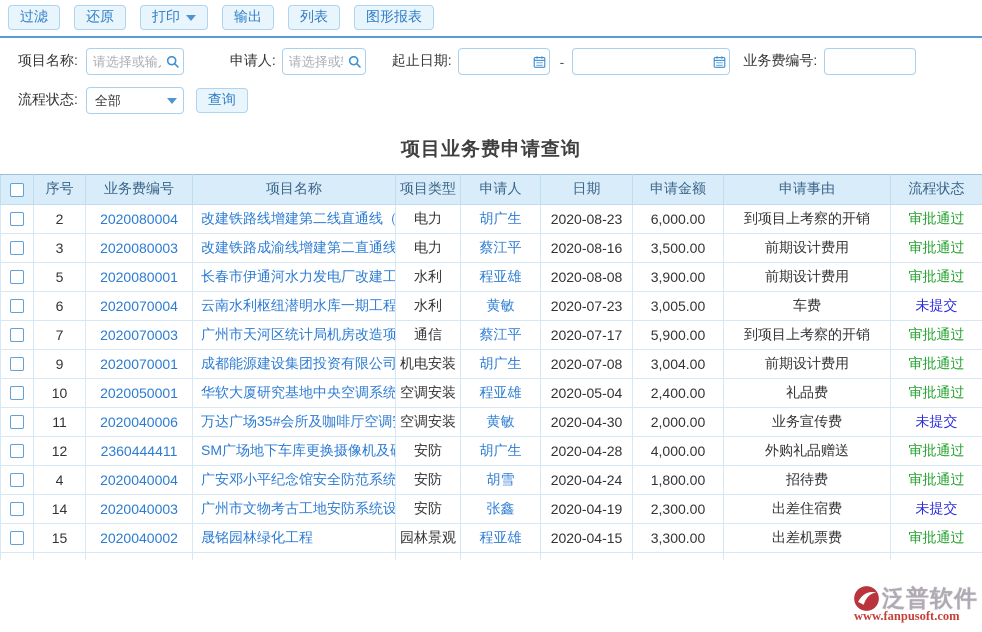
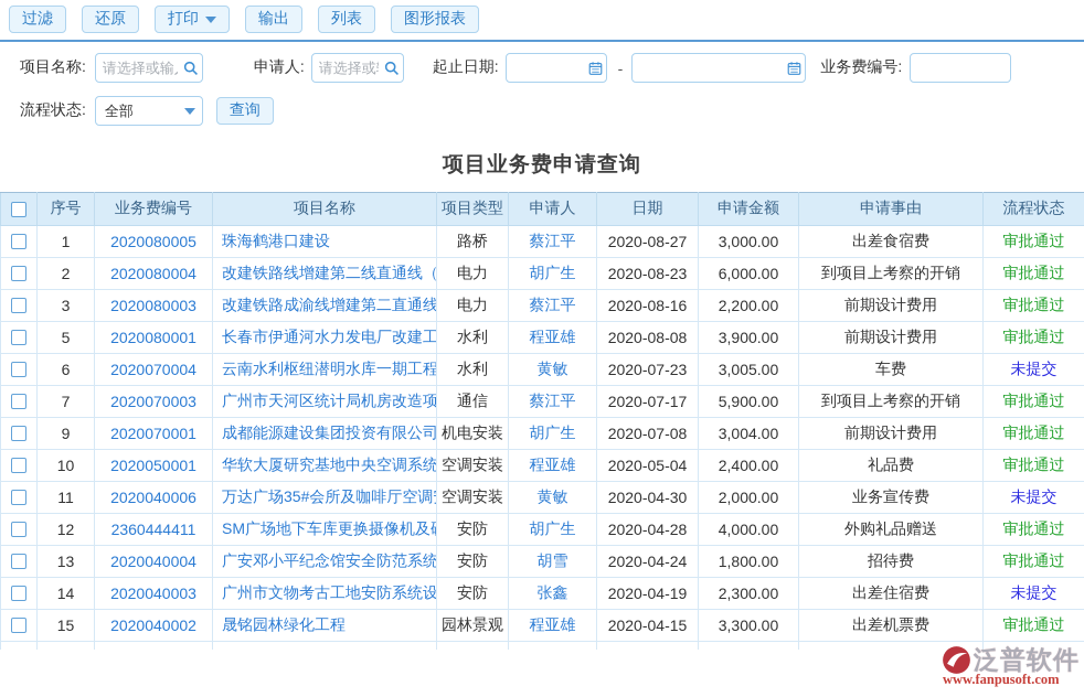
  过滤
  还原
  打印
  输出
  列表
  图形报表
  项目名称:
  请选择或输
  申请人:
  起止日期:
  -
  业务费编号:
  流程状态:
  全部
  查询
  项目业务费申请查询
  	序号	业务费编号	项目名称	项目类型	申请人	日期	申请金额	申请事由	流程状态
+ 	1	2020080005	珠海鹤港口建设	路桥	蔡江平	2020-08-27	3,000.00	出差食宿费	审批通过
  	2	2020080004	改建铁路线增建第二线直通线（	电力	胡广生	2020-08-23	6,000.00	到项目上考察的开销	审批通过
- 	3	2020080003	改建铁路成渝线增建第二直通线	电力	蔡江平	2020-08-16	3,500.00	前期设计费用	审批通过
+ 	3	2020080003	改建铁路成渝线增建第二直通线	电力	蔡江平	2020-08-16	2,200.00	前期设计费用	审批通过
  	5	2020080001	长春市伊通河水力发电厂改建工	水利	程亚雄	2020-08-08	3,900.00	前期设计费用	审批通过
  	6	2020070004	云南水利枢纽潜明水库一期工程	水利	黄敏	2020-07-23	3,005.00	车费	未提交
  	7	2020070003	广州市天河区统计局机房改造项	通信	蔡江平	2020-07-17	5,900.00	到项目上考察的开销	审批通过
  	9	2020070001	成都能源建设集团投资有限公司	机电安装	胡广生	2020-07-08	3,004.00	前期设计费用	审批通过
  	10	2020050001	华软大厦研究基地中央空调系统	空调安装	程亚雄	2020-05-04	2,400.00	礼品费	审批通过
  	11	2020040006	万达广场35#会所及咖啡厅空调	空调安装	黄敏	2020-04-30	2,000.00	业务宣传费	未提交
  	12	2360444411	SM广场地下车库更换摄像机及	安防	胡广生	2020-04-28	4,000.00	外购礼品赠送	审批通过
- 	4	2020040004	广安邓小平纪念馆安全防范系统	安防	胡雪	2020-04-24	1,800.00	招待费	审批通过
+ 	13	2020040004	广安邓小平纪念馆安全防范系统	安防	胡雪	2020-04-24	1,800.00	招待费	审批通过
  	14	2020040003	广州市文物考古工地安防系统设	安防	张鑫	2020-04-19	2,300.00	出差住宿费	未提交
  	15	2020040002	晟铭园林绿化工程	园林景观	程亚雄	2020-04-15	3,300.00	出差机票费	审批通过
  泛普软件
  www.fanpusoft.com
